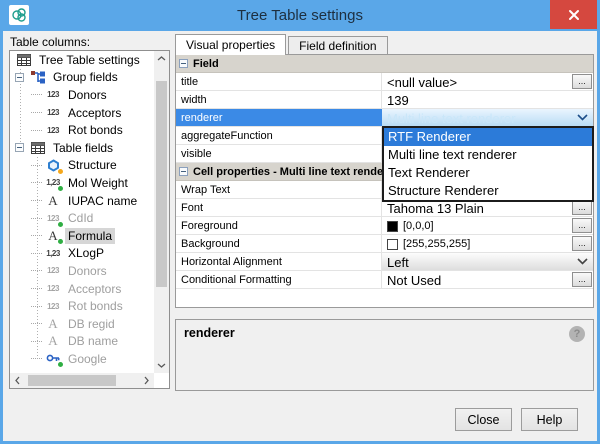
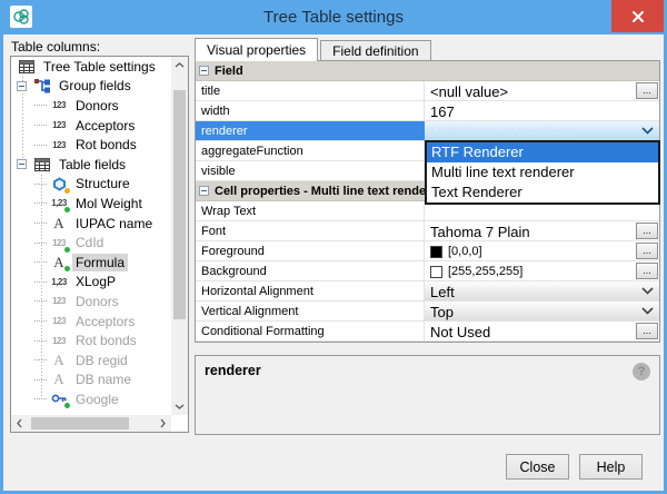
  Tree Table settings
  Table columns:
  Tree Table settings
  Group fields
  123
  Donors
  123
  Acceptors
  123
  Rot bonds
  Table fields
  Structure
  1,23
  Mol Weight
  A
  IUPAC name
  123
  CdId
  A
  Formula
  1,23
  XLogP
  123
  Donors
  123
  Acceptors
  123
  Rot bonds
  A
  DB regid
  A
  DB name
  Google
  Visual properties
  Field definition
  Field
  title
  <null value>
  ...
  width
- 139
+ 167
  renderer
  Multi line text renderer
  aggregateFunction
  visible
  Cell properties - Multi line text rende
  Wrap Text
  Font
- Tahoma 13 Plain
+ Tahoma 7 Plain
  ...
  Foreground
  [0,0,0]
  ...
  Background
  [255,255,255]
  ...
  Horizontal Alignment
  Left
+ Vertical Alignment
+ Top
  Conditional Formatting
  Not Used
  ...
  RTF Renderer
  Multi line text renderer
  Text Renderer
- Structure Renderer
  renderer
  ?
  Close
  Help
